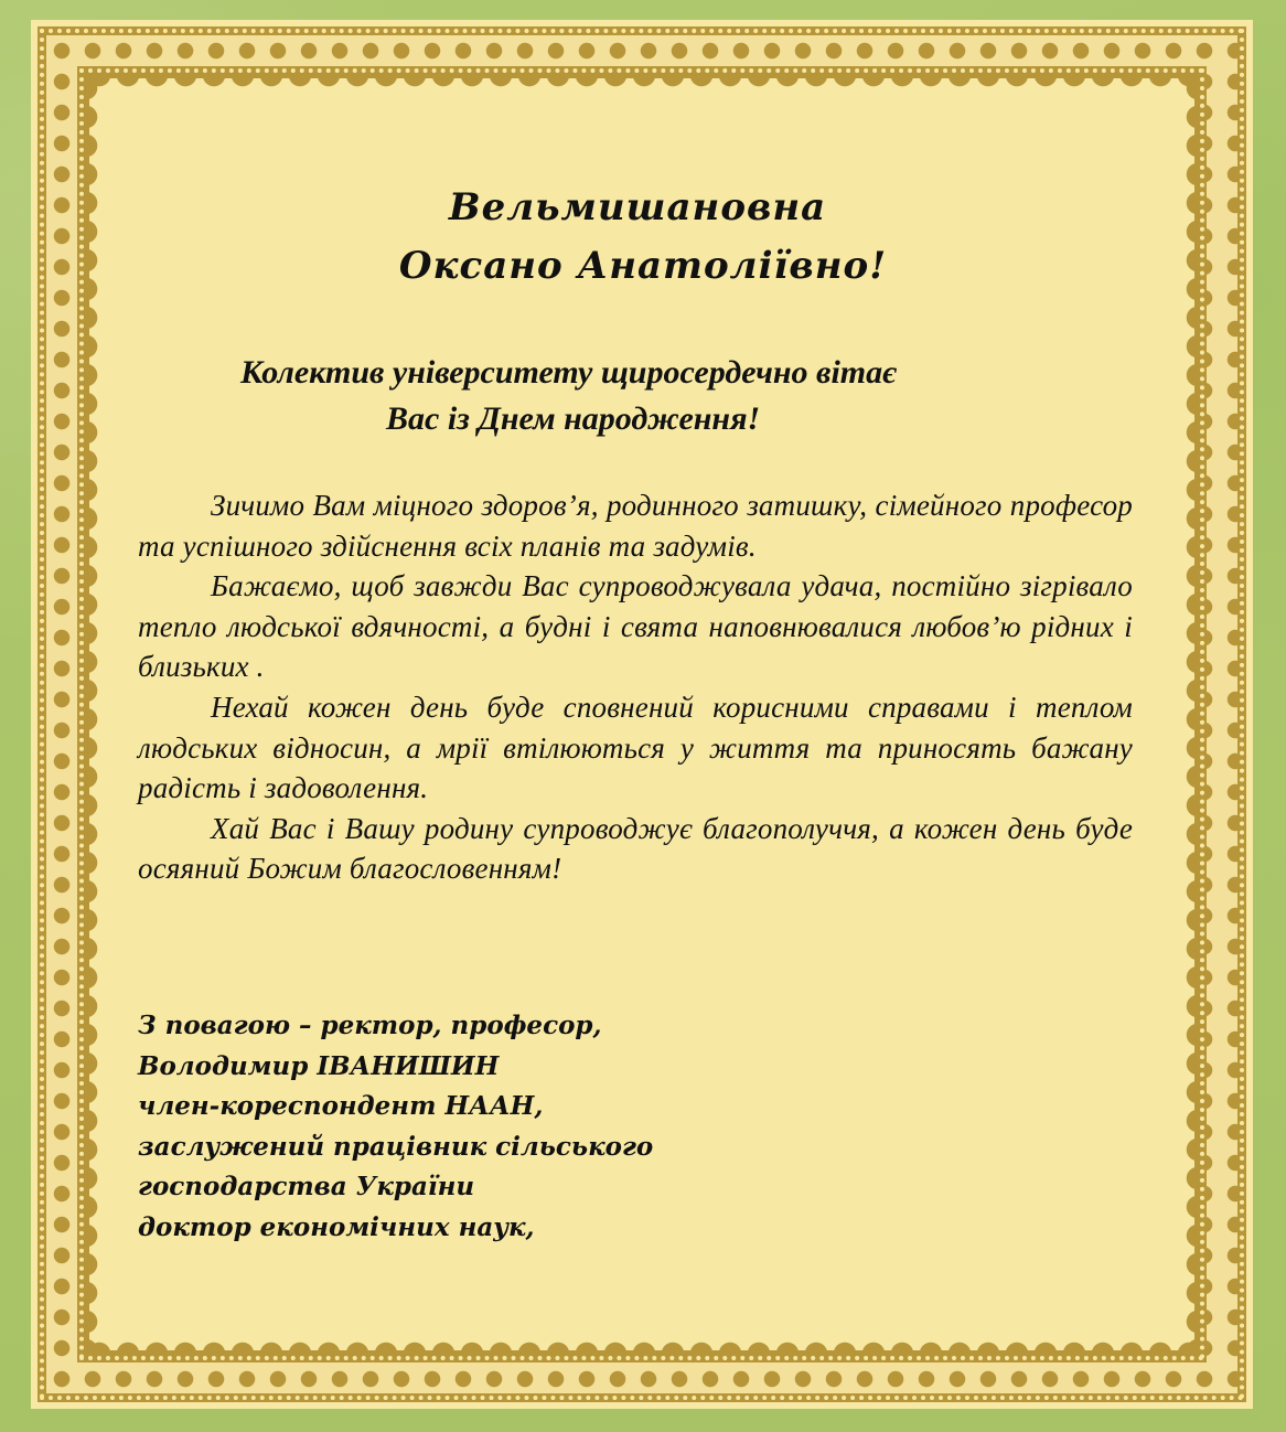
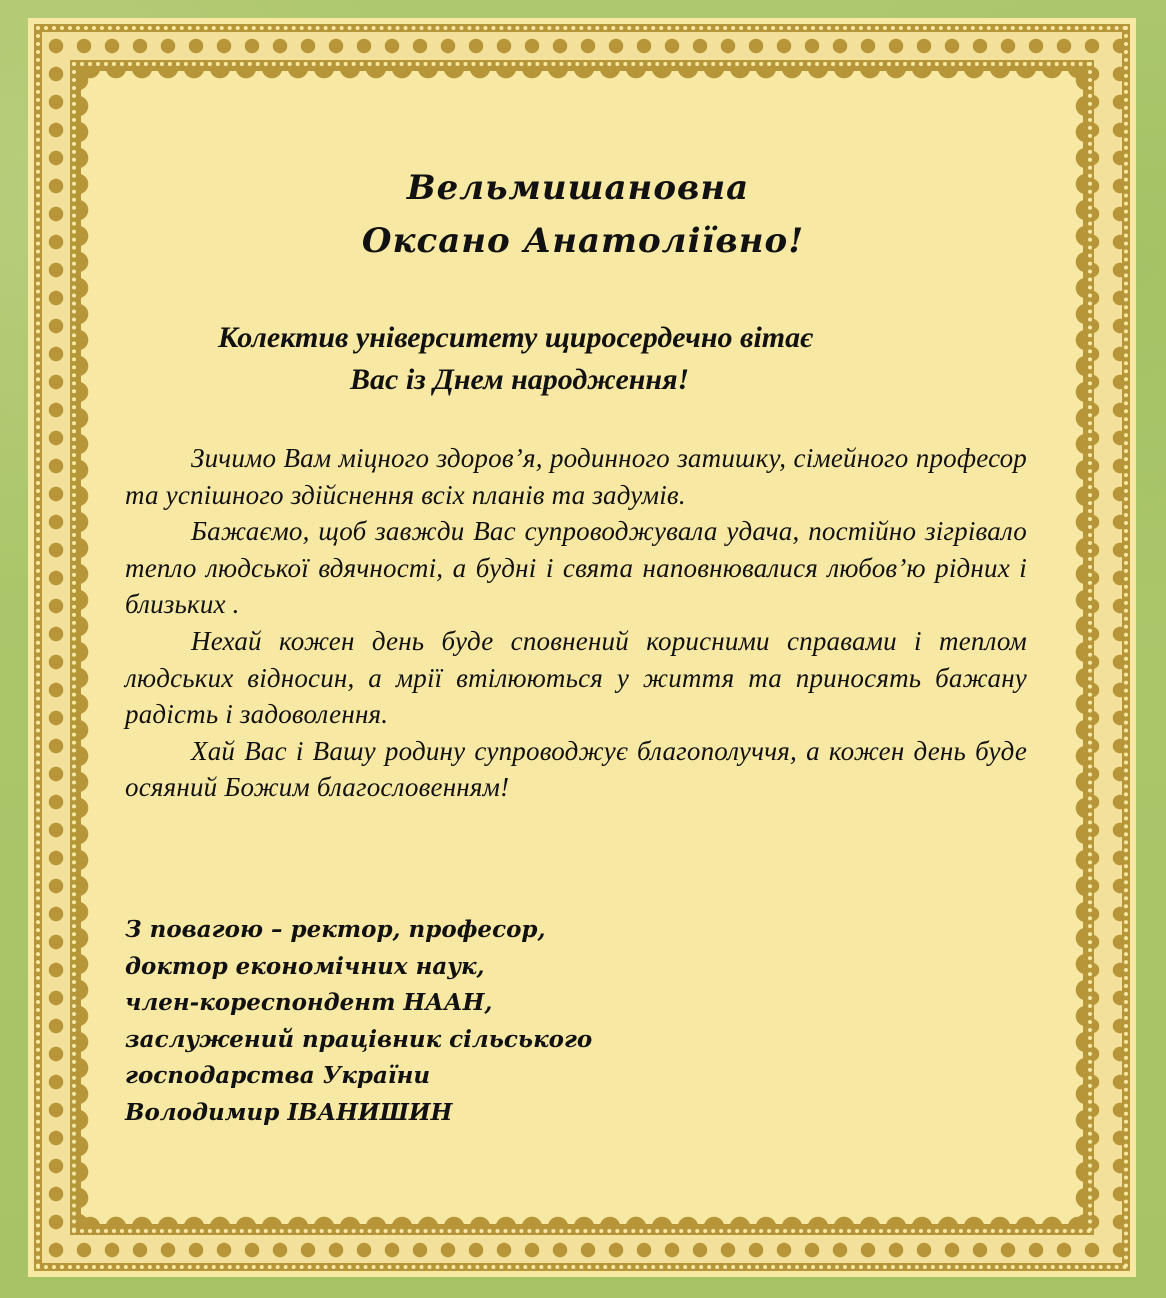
  Вельмишановна
  Оксано Анатоліївно!
  Колектив університету щиросердечно вітає
  Вас із Днем народження!
  Зичимо Вам міцного здоров’я, родинного затишку, сімейного професор та успішного здійснення всіх планів та задумів.
  Бажаємо, щоб завжди Вас супроводжувала удача, постійно зігрівало тепло людської вдячності, а будні і свята наповнювалися любов’ю рідних і близьких .
  Нехай кожен день буде сповнений корисними справами і теплом людських відносин, а мрії втілюються у життя та приносять бажану радість і задоволення.
  Хай Вас і Вашу родину супроводжує благополуччя, а кожен день буде осяяний Божим благословенням!
  З повагою – ректор, професор,
- Володимир ІВАНИШИН
+ доктор економічних наук,
  член-кореспондент НААН,
  заслужений працівник сільського
  господарства України
- доктор економічних наук,
+ Володимир ІВАНИШИН
